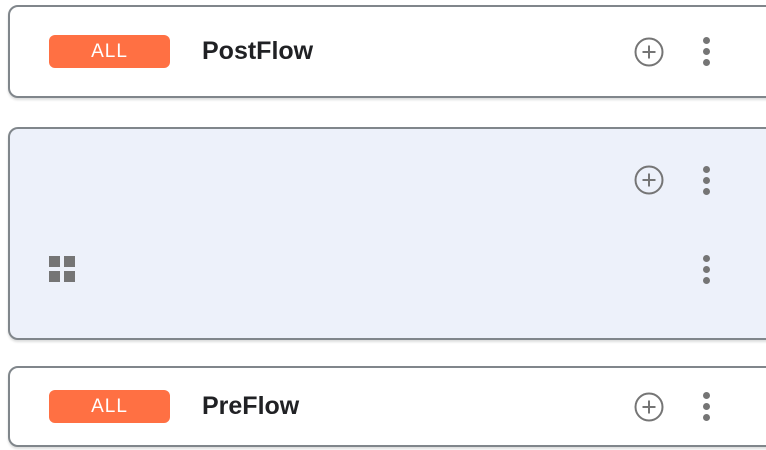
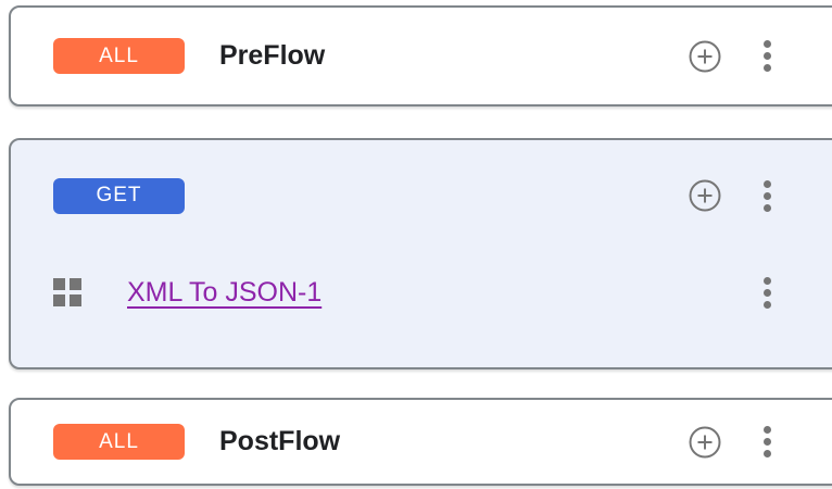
  ALL
- PostFlow
+ PreFlow
+ GET
+ XML To JSON-1
  ALL
- PreFlow
+ PostFlow
